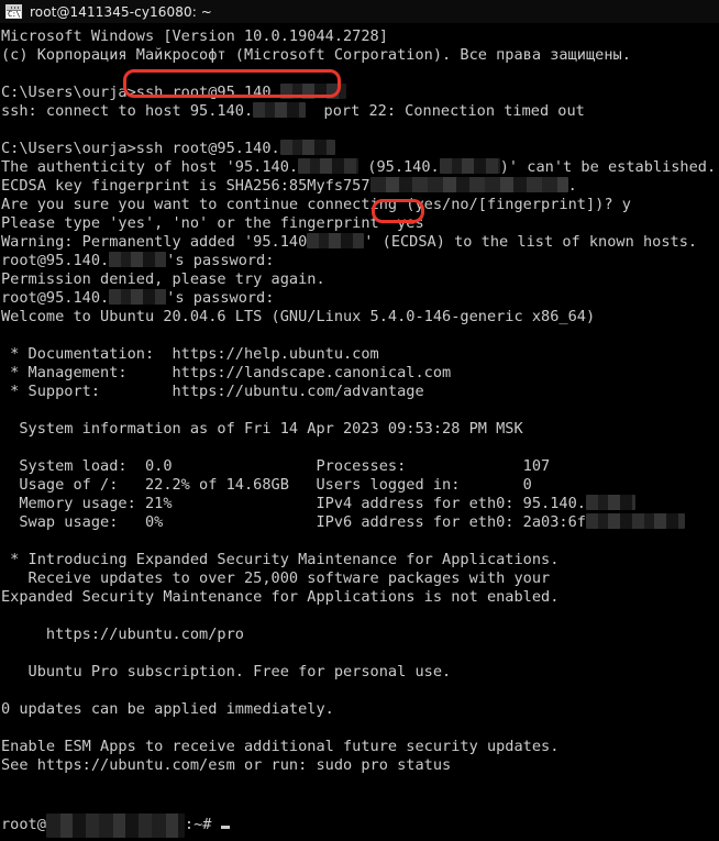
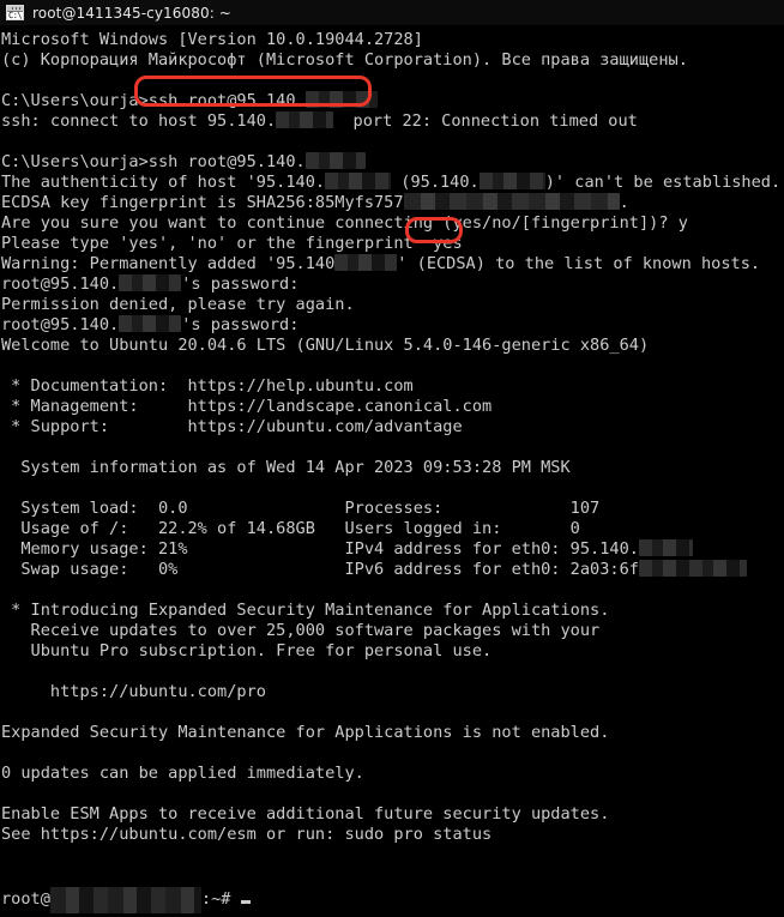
  C:\
  root@1411345-cy16080: ~
  Microsoft Windows [Version 10.0.19044.2728]
  (c) Корпорация Майкрософт (Microsoft Corporation). Все права защищены.
  C:\Users\ourja>ssh root@95.140.
  ssh: connect to host 95.140. port 22: Connection timed out
  C:\Users\ourja>ssh root@95.140.
  The authenticity of host '95.140. (95.140. )' can't be established.
  ECDSA key fingerprint is SHA256:85Myfs757 .
  Are you sure you want to continue connecting (yes/no/[fingerprint])? y
  Please type 'yes', 'no' or the fingerprint yes
  Warning: Permanently added '95.140 ' (ECDSA) to the list of known hosts.
  root@95.140. 's password:
  Permission denied, please try again.
  root@95.140. 's password:
  Welcome to Ubuntu 20.04.6 LTS (GNU/Linux 5.4.0-146-generic x86_64)
  * Documentation: https://help.ubuntu.com
  * Management: https://landscape.canonical.com
  * Support: https://ubuntu.com/advantage
- System information as of Fri 14 Apr 2023 09:53:28 PM MSK
+ System information as of Wed 14 Apr 2023 09:53:28 PM MSK
  System load: 0.0 Processes: 107
  Usage of /: 22.2% of 14.68GB Users logged in: 0
  Memory usage: 21% IPv4 address for eth0: 95.140.
  Swap usage: 0% IPv6 address for eth0: 2a03:6f
  * Introducing Expanded Security Maintenance for Applications.
  Receive updates to over 25,000 software packages with your
- Expanded Security Maintenance for Applications is not enabled.
+ Ubuntu Pro subscription. Free for personal use.
  https://ubuntu.com/pro
- Ubuntu Pro subscription. Free for personal use.
+ Expanded Security Maintenance for Applications is not enabled.
  0 updates can be applied immediately.
  Enable ESM Apps to receive additional future security updates.
  See https://ubuntu.com/esm or run: sudo pro status
  root@ :~#
